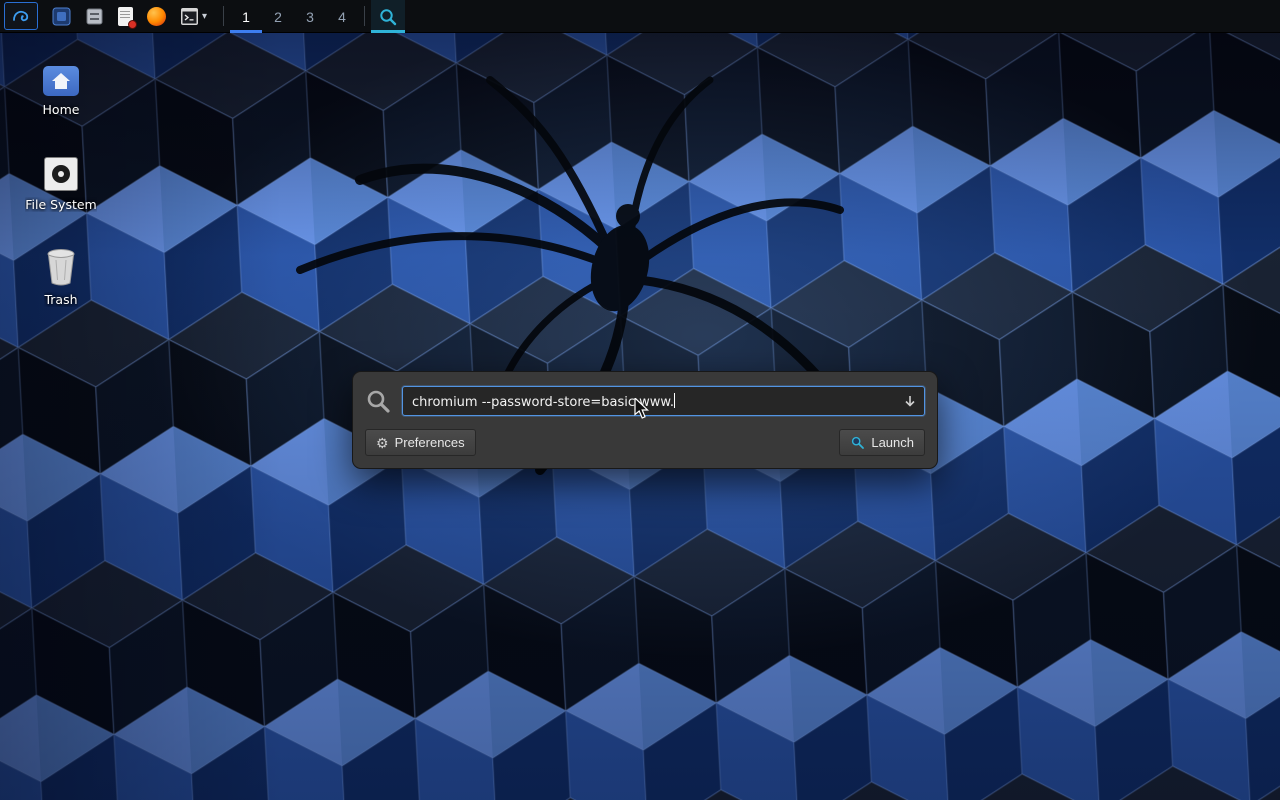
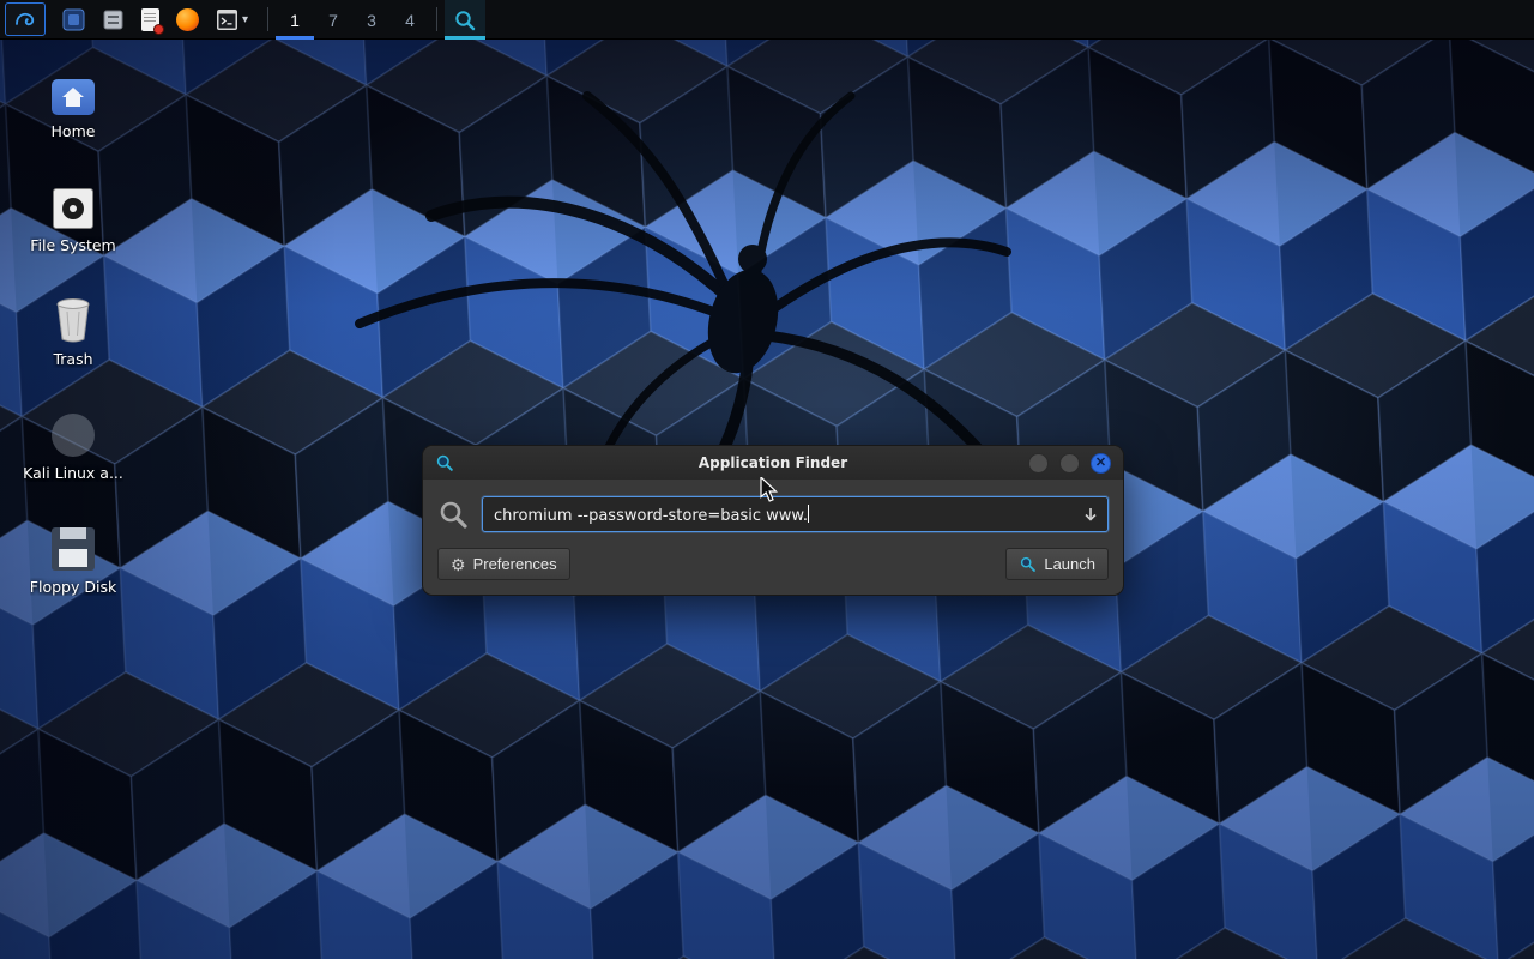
  ▾
  1
- 2
+ 7
  3
  4
  Home
  File System
  Trash
+ Kali Linux a...
+ Floppy Disk
+ Application Finder
+ ✕
  chromium --password-store=basic www.
  ⚙
  Preferences
  Launch
